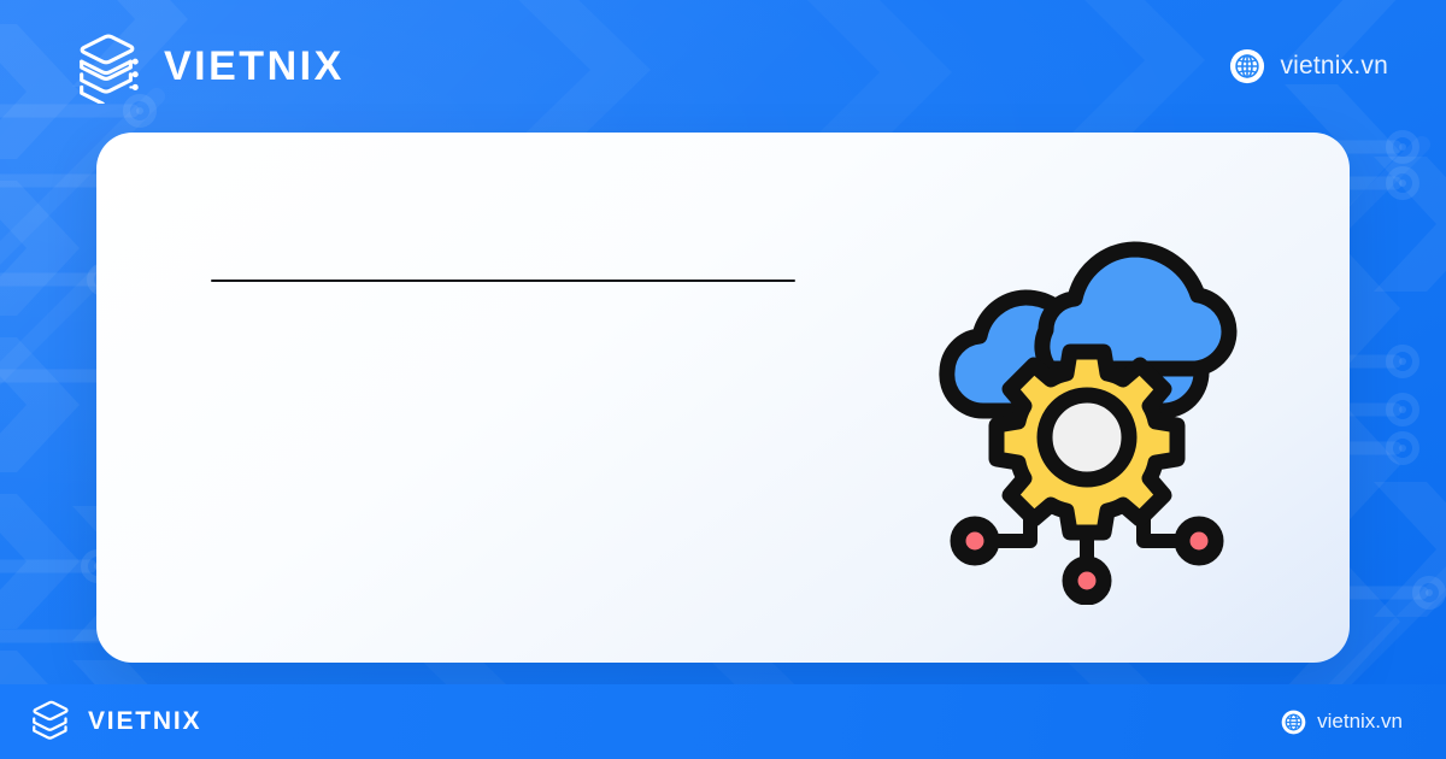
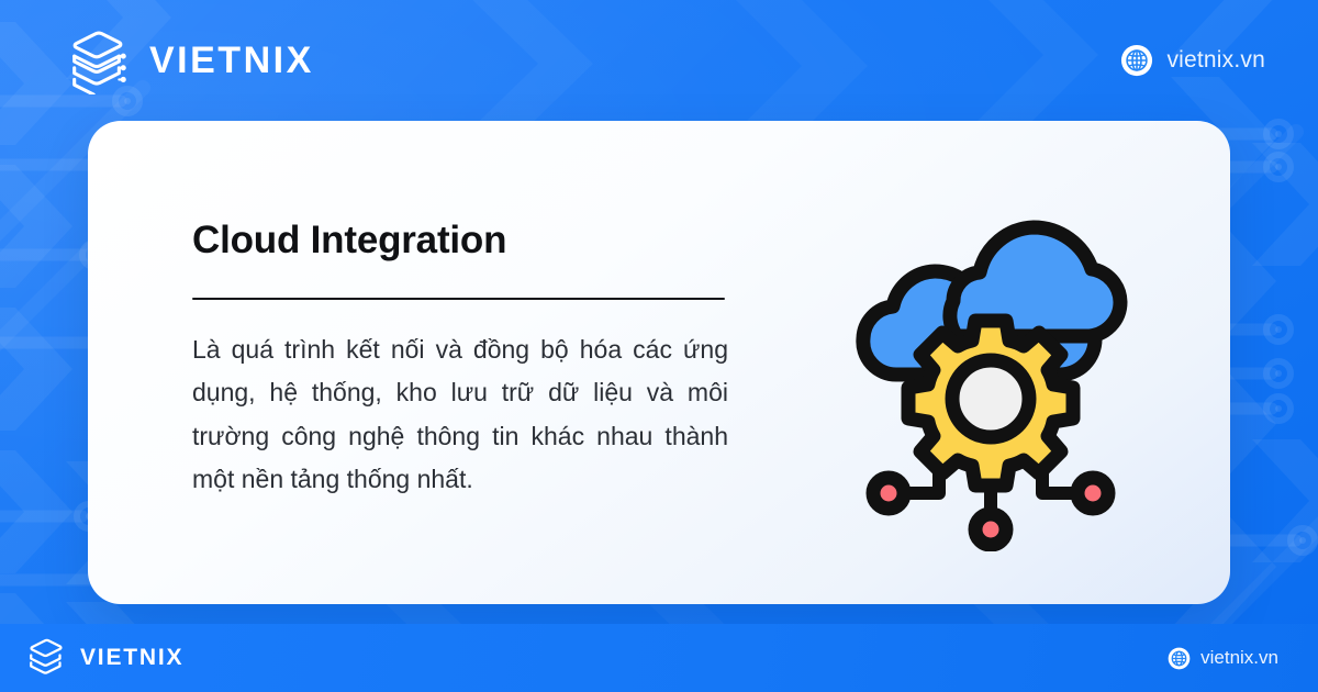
  VIETNIX
  vietnix.vn
+ Cloud Integration
+ Là quá trình kết nối và đồng bộ hóa các ứng dụng, hệ thống, kho lưu trữ dữ liệu và môi trường công nghệ thông tin khác nhau thành một nền tảng thống nhất.
  VIETNIX
  vietnix.vn
